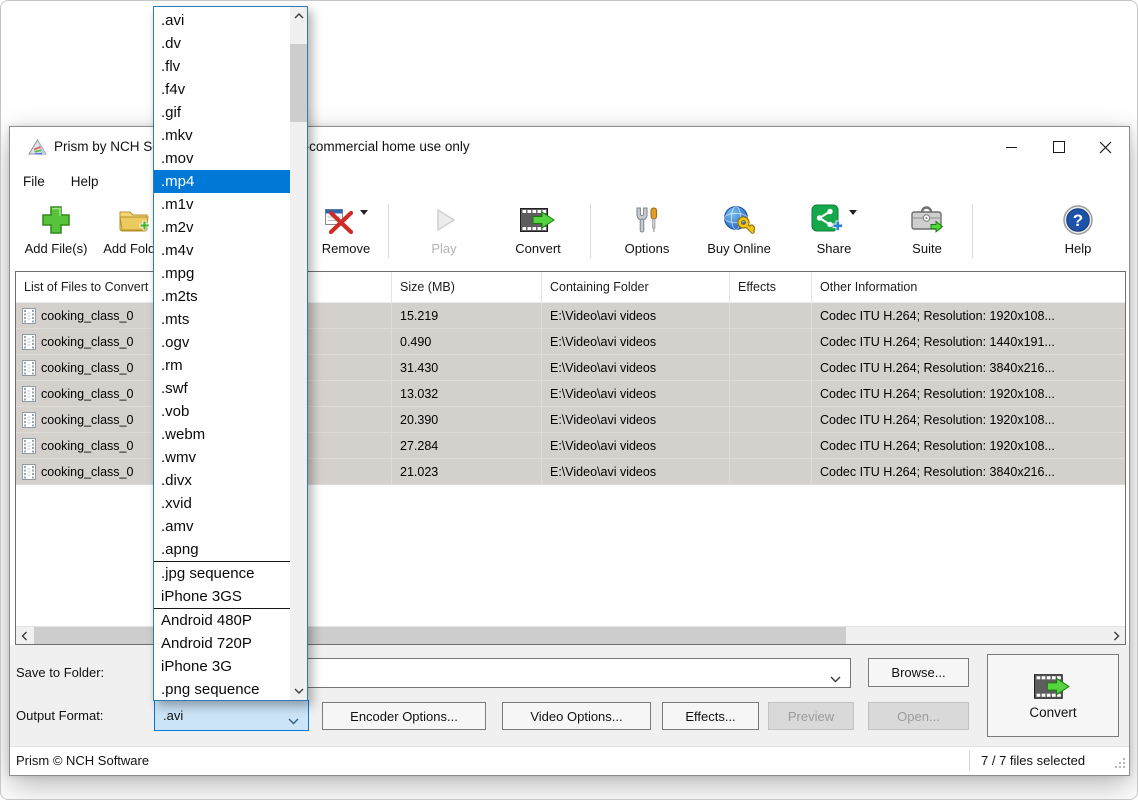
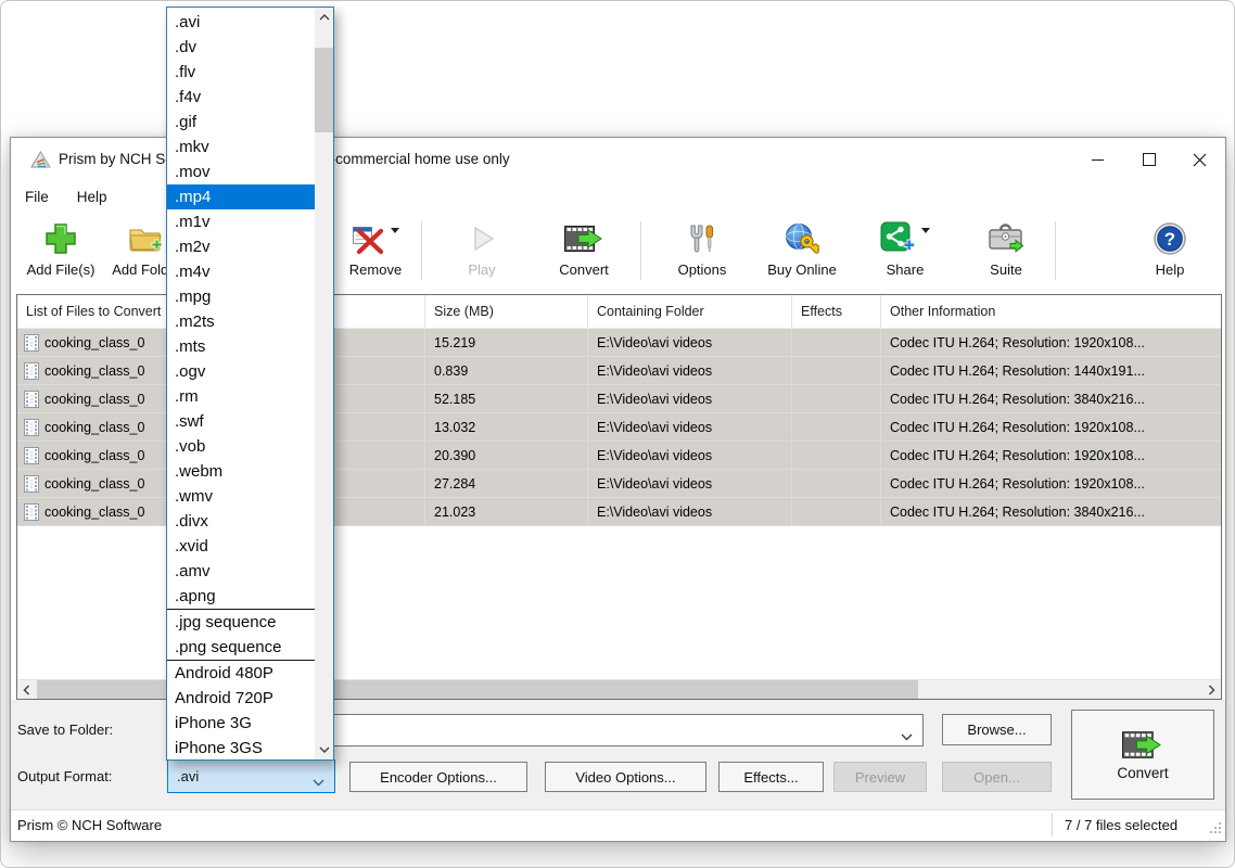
  File
  Help
  Add File(s)
  Add Fold
  Remove
  Play
  Convert
  Options
  Buy Online
  Share
  Suite
  ?
  Help
  List of Files to Convert
  Size (MB)
  Containing Folder
  Effects
  Other Information
  cooking_class_0
  15.219
  E:\Video\avi videos
  Codec ITU H.264; Resolution: 1920x108...
  cooking_class_0
- 0.490
+ 0.839
  E:\Video\avi videos
  Codec ITU H.264; Resolution: 1440x191...
  cooking_class_0
- 31.430
+ 52.185
  E:\Video\avi videos
  Codec ITU H.264; Resolution: 3840x216...
  cooking_class_0
  13.032
  E:\Video\avi videos
  Codec ITU H.264; Resolution: 1920x108...
  cooking_class_0
  20.390
  E:\Video\avi videos
  Codec ITU H.264; Resolution: 1920x108...
  cooking_class_0
  27.284
  E:\Video\avi videos
  Codec ITU H.264; Resolution: 1920x108...
  cooking_class_0
  21.023
  E:\Video\avi videos
  Codec ITU H.264; Resolution: 3840x216...
  Save to Folder:
  Browse...
  Convert
  Output Format:
  .avi
  Encoder Options...
  Video Options...
  Effects...
  Preview
  Open...
  Prism © NCH Software
  7 / 7 files selected
  .avi
  .dv
  .flv
  .f4v
  .gif
  .mkv
  .mov
  .mp4
  .m1v
  .m2v
  .m4v
  .mpg
  .m2ts
  .mts
  .ogv
  .rm
  .swf
  .vob
  .webm
  .wmv
  .divx
  .xvid
  .amv
  .apng
  .jpg sequence
- iPhone 3GS
+ .png sequence
  Android 480P
  Android 720P
  iPhone 3G
- .png sequence
+ iPhone 3GS
